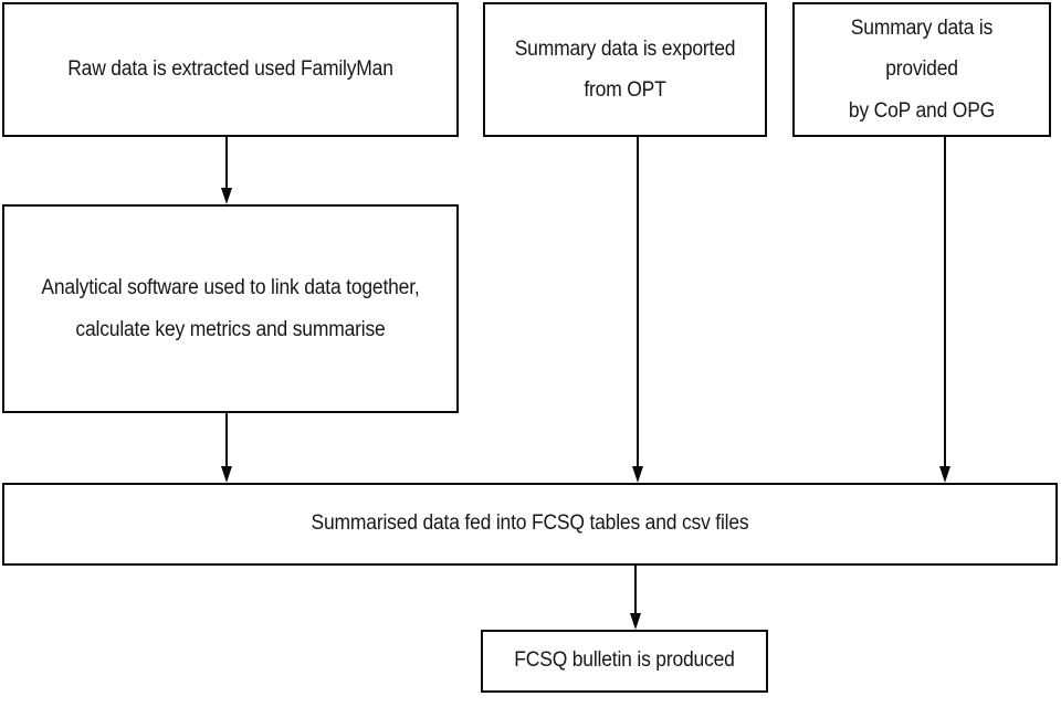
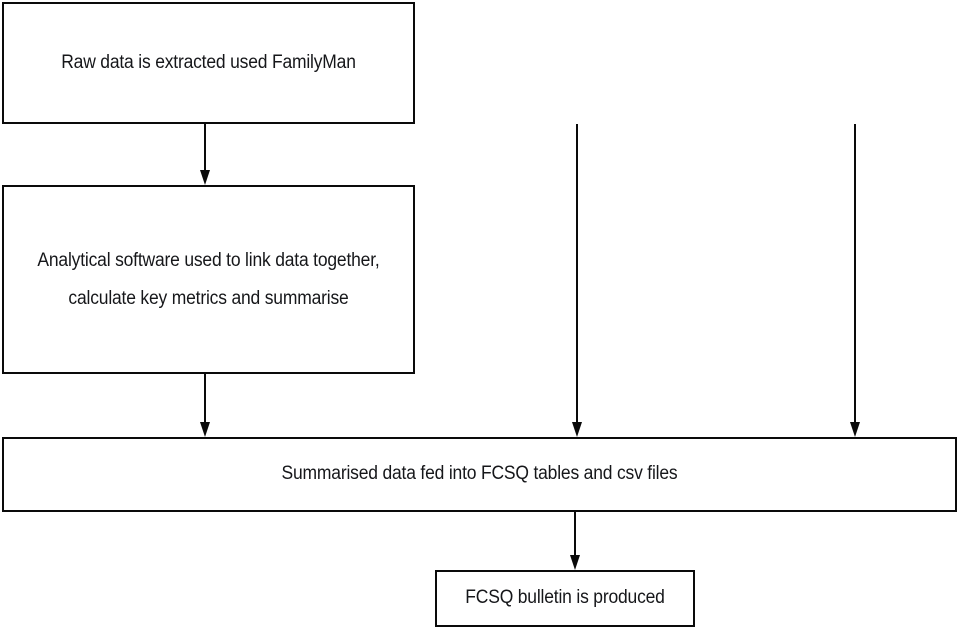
  Raw data is extracted used FamilyMan
- Summary data is exported
- from OPT
- Summary data is provided
- by CoP and OPG
  Analytical software used to link data together,
  calculate key metrics and summarise
  Summarised data fed into FCSQ tables and csv files
  FCSQ bulletin is produced
